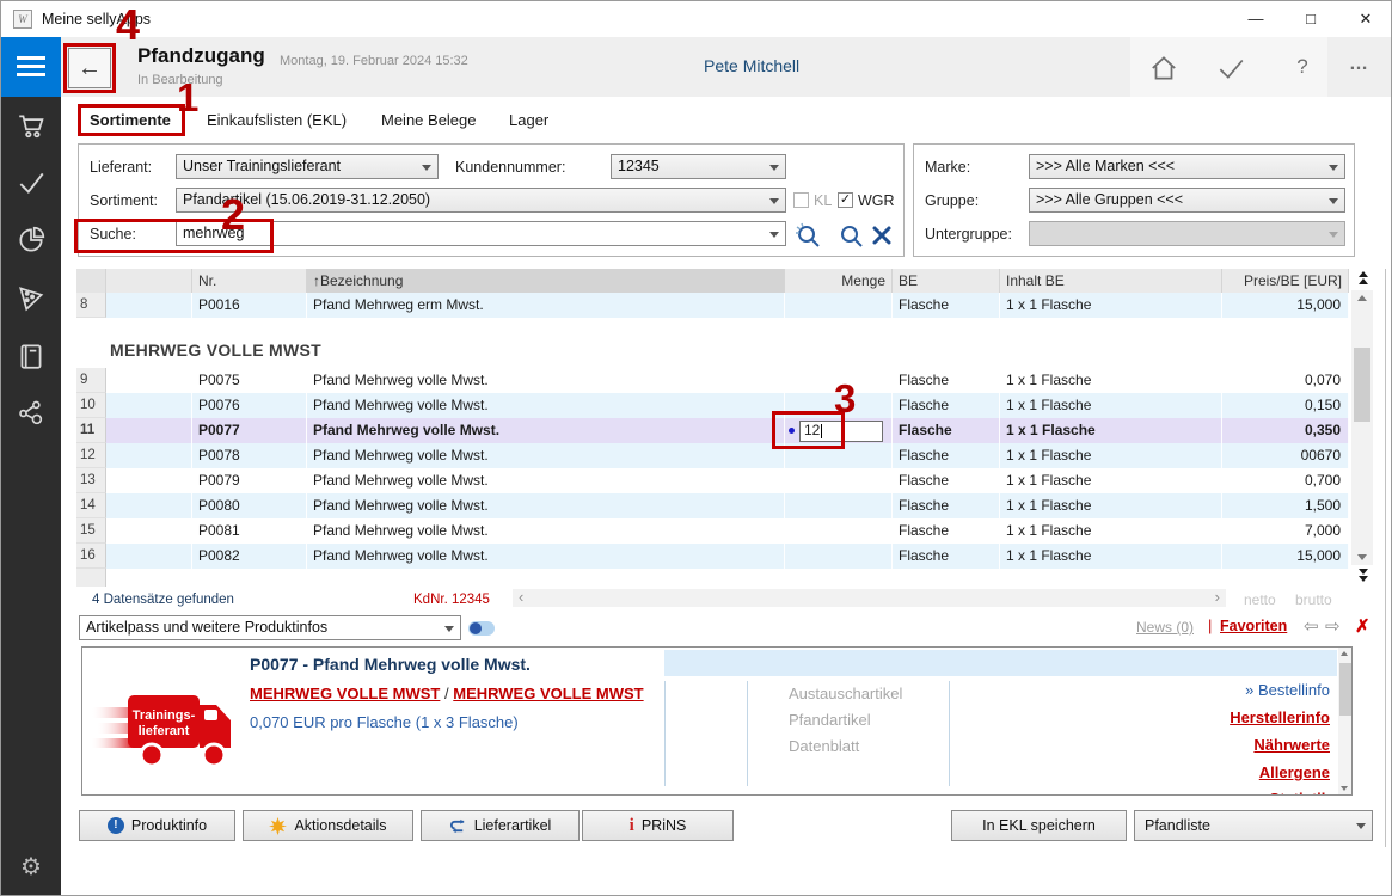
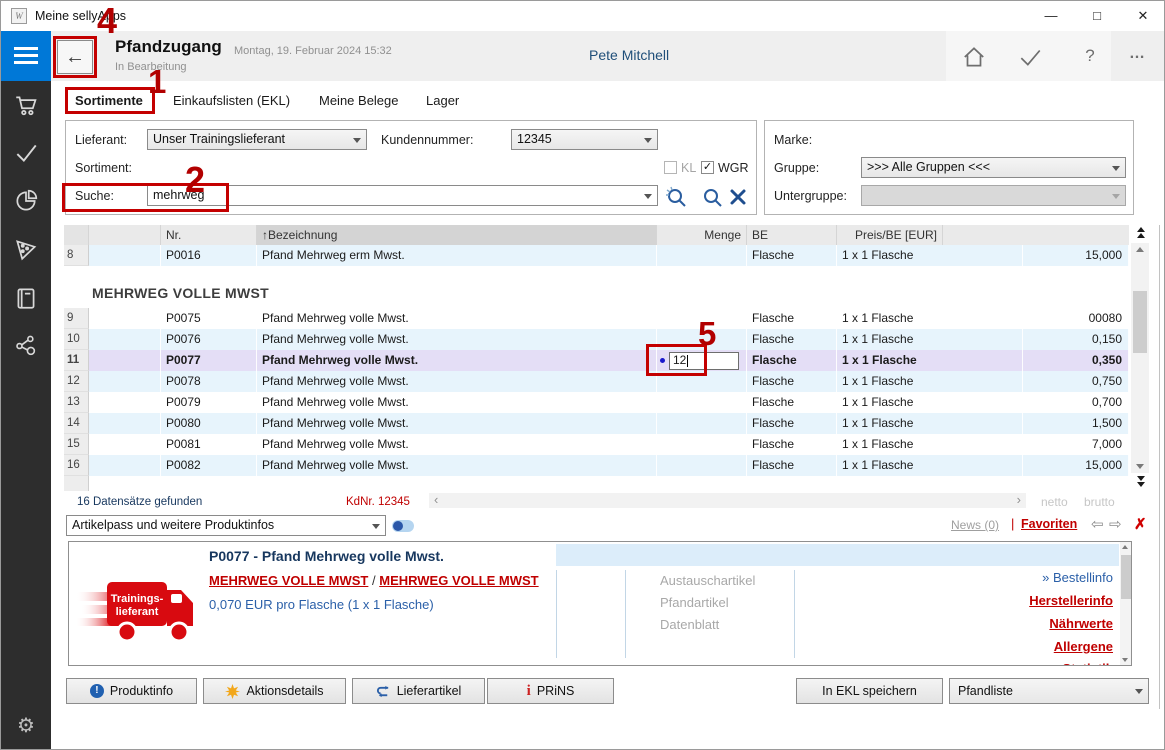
  W
  Meine sellyApps
  —
  □
  ✕
  ⚙
  ←
  Pfandzugang
  Montag, 19. Februar 2024 15:32
  In Bearbeitung
  Pete Mitchell
  ?
  …
  Sortimente
  Einkaufslisten (EKL)
  Meine Belege
  Lager
  Lieferant:
  Unser Trainingslieferant
  Kundennummer:
  12345
  Sortiment:
- Pfandartikel (15.06.2019-31.12.2050)
  KL
  ✓
  WGR
  Suche:
  mehrweg
  Marke:
- >>> Alle Marken <<<
  Gruppe:
  >>> Alle Gruppen <<<
  Untergruppe:
  Nr.
  ↑Bezeichnung
  Menge
  BE
- Inhalt BE
  Preis/BE [EUR]
  8
  P0016
  Pfand Mehrweg erm Mwst.
  Flasche
  1 x 1 Flasche
  15,000
  MEHRWEG VOLLE MWST
  9
  P0075
  Pfand Mehrweg volle Mwst.
  Flasche
  1 x 1 Flasche
- 0,070
+ 00080
  10
  P0076
  Pfand Mehrweg volle Mwst.
  Flasche
  1 x 1 Flasche
  0,150
  11
  P0077
  Pfand Mehrweg volle Mwst.
  12
  Flasche
  1 x 1 Flasche
  0,350
  12
  P0078
  Pfand Mehrweg volle Mwst.
  Flasche
  1 x 1 Flasche
- 00670
+ 0,750
  13
  P0079
  Pfand Mehrweg volle Mwst.
  Flasche
  1 x 1 Flasche
  0,700
  14
  P0080
  Pfand Mehrweg volle Mwst.
  Flasche
  1 x 1 Flasche
  1,500
  15
  P0081
  Pfand Mehrweg volle Mwst.
  Flasche
  1 x 1 Flasche
  7,000
  16
  P0082
  Pfand Mehrweg volle Mwst.
  Flasche
  1 x 1 Flasche
  15,000
- 4 Datensätze gefunden
+ 16 Datensätze gefunden
  KdNr. 12345
  ‹
  ›
  netto
  brutto
  Artikelpass und weitere Produktinfos
  News (0)
  |
  Favoriten
  ⇦
  ⇨
  ✗
  P0077 - Pfand Mehrweg volle Mwst.
  Trainings-
  lieferant
  MEHRWEG VOLLE MWST / MEHRWEG VOLLE MWST
- 0,070 EUR pro Flasche (1 x 3 Flasche)
+ 0,070 EUR pro Flasche (1 x 1 Flasche)
  Austauschartikel
  Pfandartikel
  Datenblatt
  » Bestellinfo
  Herstellerinfo
  Nährwerte
  Allergene
  !
  Produktinfo
  Aktionsdetails
  Lieferartikel
  i
  PRiNS
  In EKL speichern
  Pfandliste
  4
  1
  2
- 3
+ 5
